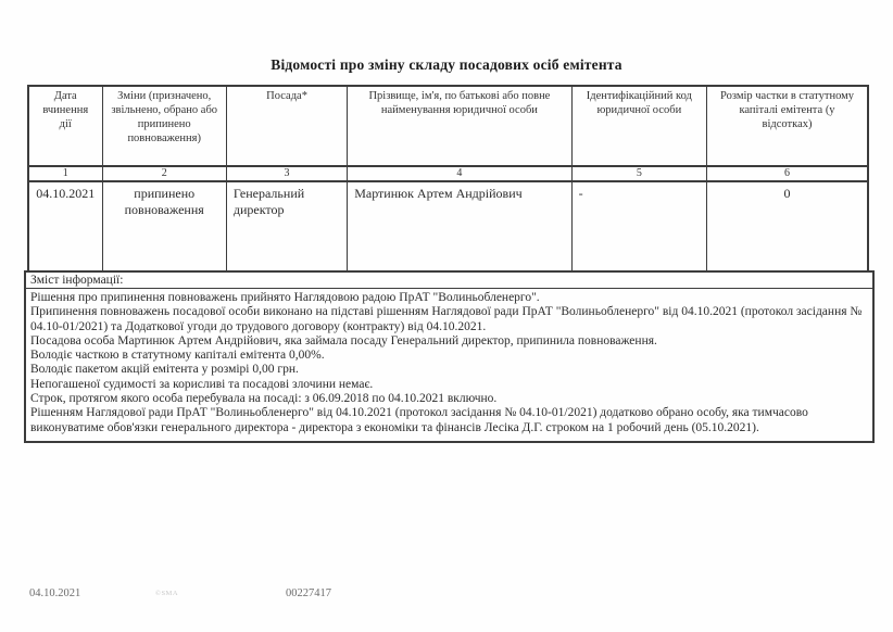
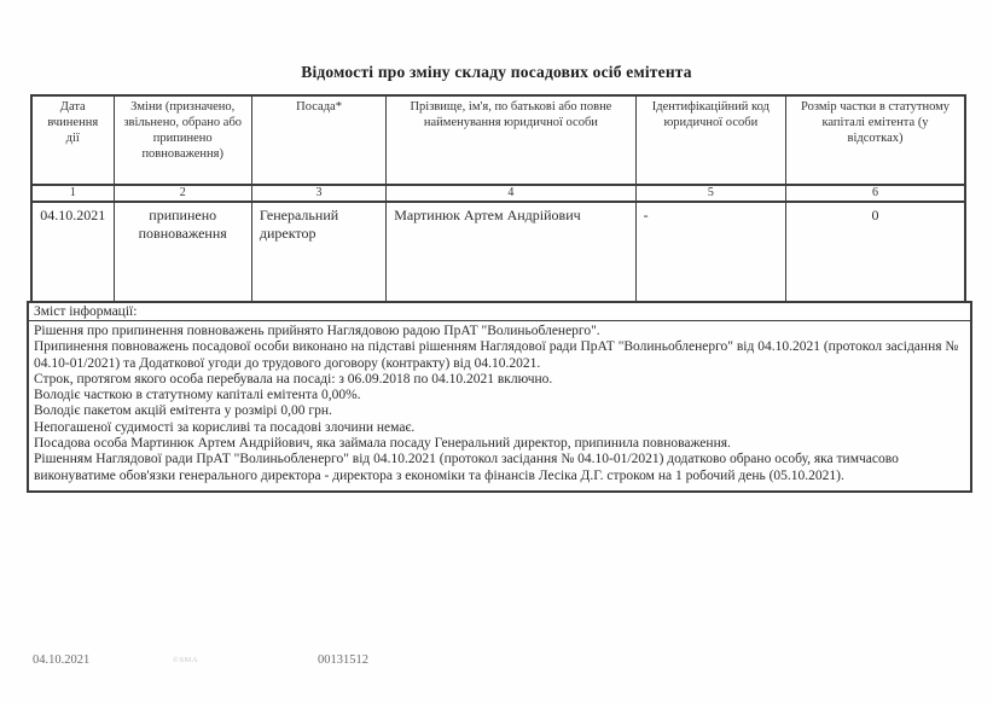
  Відомості про зміну складу посадових осіб емітента
  Дата вчинення дії	Зміни (призначено, звільнено, обрано або припинено повноваження)	Посада*	Прізвище, ім'я, по батькові або повне найменування юридичної особи	Ідентифікаційний код юридичної особи	Розмір частки в статутному капіталі емітента (у відсотках)
  1	2	3	4	5	6
  04.10.2021	припинено повноваження	Генеральний директор	Мартинюк Артем Андрійович	-	0
  Зміст інформації:
  Рішення про припинення повноважень прийнято Наглядовою радою ПрАТ "Волиньобленерго".
  Припинення повноважень посадової особи виконано на підставі рішенням Наглядової ради ПрАТ "Волиньобленерго" від 04.10.2021 (протокол засідання № 04.10-01/2021) та Додаткової угоди до трудового договору (контракту) від 04.10.2021.
- Посадова особа Мартинюк Артем Андрійович, яка займала посаду Генеральний директор, припинила повноваження.
+ Строк, протягом якого особа перебувала на посаді: з 06.09.2018 по 04.10.2021 включно.
  Володіє часткою в статутному капіталі емітента 0,00%.
  Володіє пакетом акцій емітента у розмірі 0,00 грн.
  Непогашеної судимості за корисливі та посадові злочини немає.
- Строк, протягом якого особа перебувала на посаді: з 06.09.2018 по 04.10.2021 включно.
+ Посадова особа Мартинюк Артем Андрійович, яка займала посаду Генеральний директор, припинила повноваження.
  Рішенням Наглядової ради ПрАТ "Волиньобленерго" від 04.10.2021 (протокол засідання № 04.10-01/2021) додатково обрано особу, яка тимчасово виконуватиме обов'язки генерального директора - директора з економіки та фінансів Лесіка Д.Г. строком на 1 робочий день (05.10.2021).
  04.10.2021
- 00227417
+ 00131512
